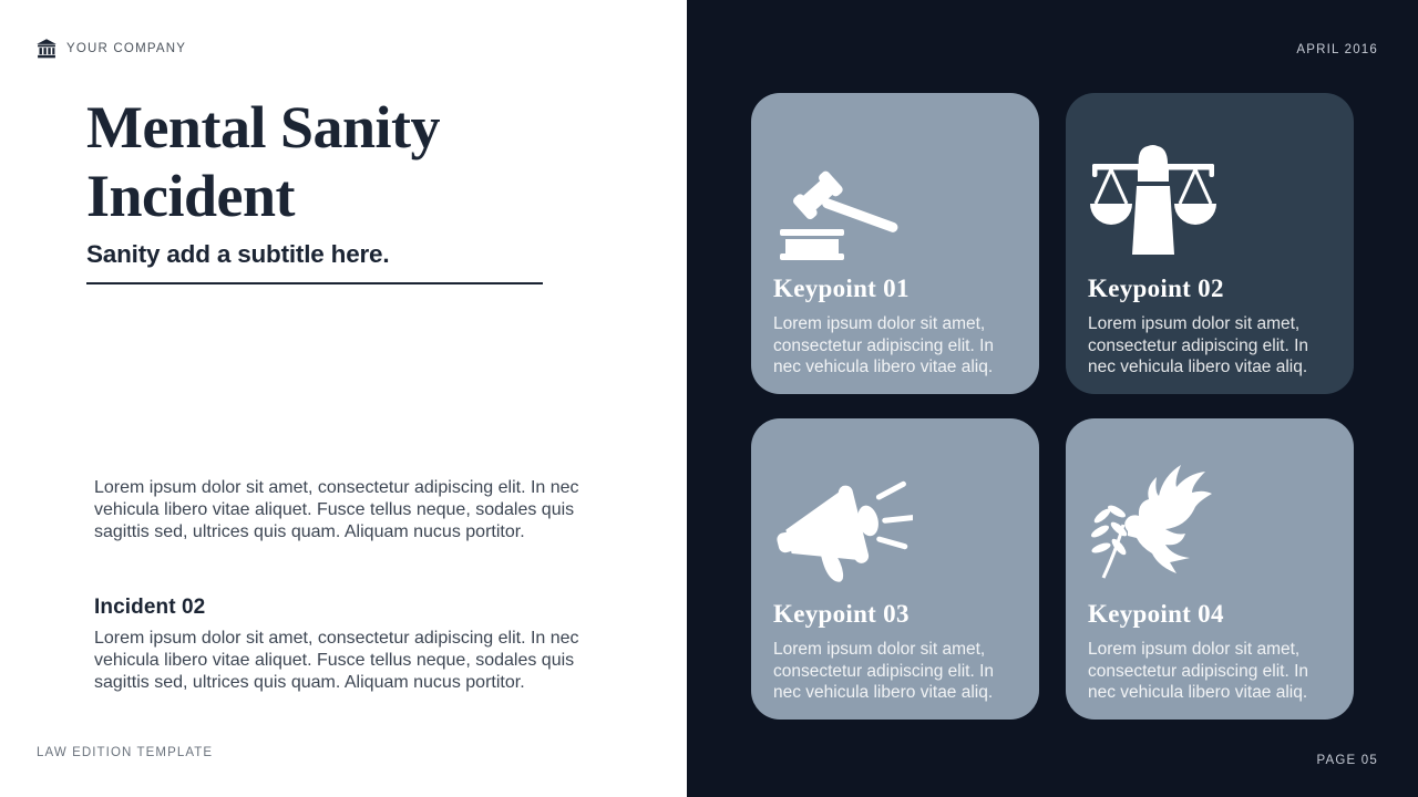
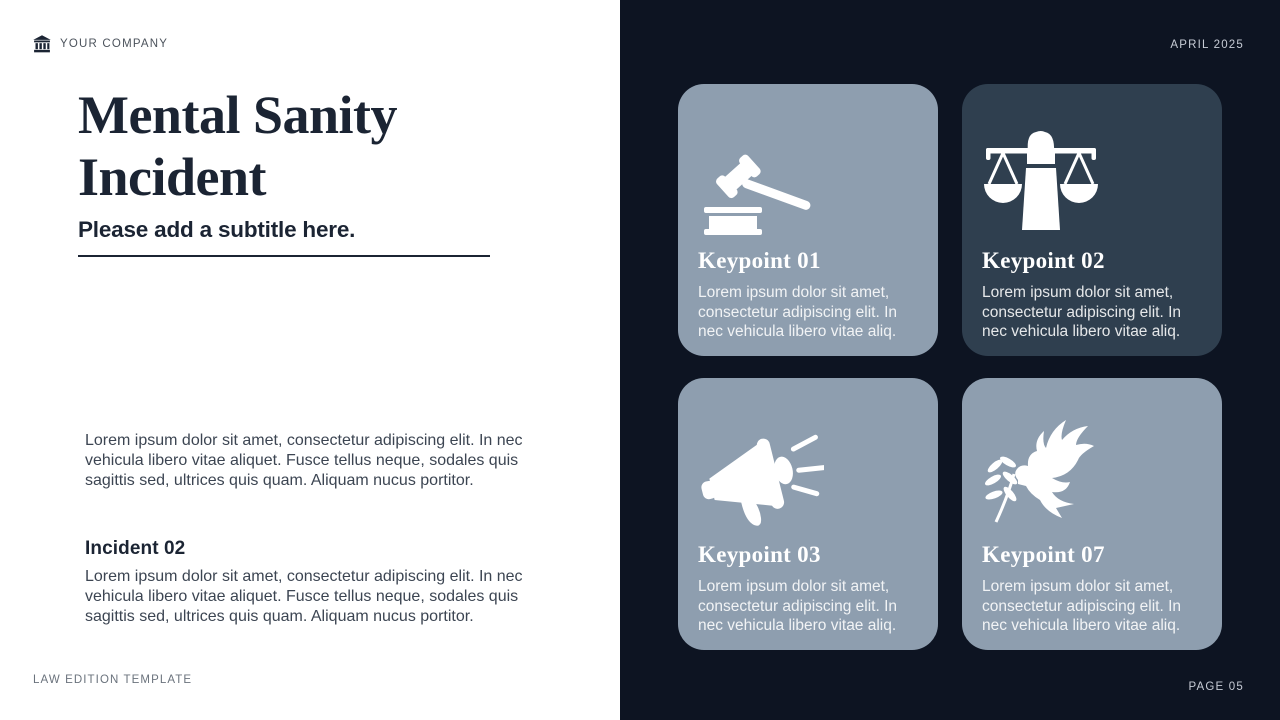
  YOUR COMPANY
  Mental Sanity
  Incident
- Sanity add a subtitle here.
+ Please add a subtitle here.
  Lorem ipsum dolor sit amet, consectetur adipiscing elit. In nec vehicula libero vitae aliquet. Fusce tellus neque, sodales quis sagittis sed, ultrices quis quam. Aliquam nucus portitor.
  Incident 02
  Lorem ipsum dolor sit amet, consectetur adipiscing elit. In nec vehicula libero vitae aliquet. Fusce tellus neque, sodales quis sagittis sed, ultrices quis quam. Aliquam nucus portitor.
  LAW EDITION TEMPLATE
- APRIL 2016
+ APRIL 2025
  Keypoint 01
  Lorem ipsum dolor sit amet, consectetur adipiscing elit. In nec vehicula libero vitae aliq.
  Keypoint 02
  Lorem ipsum dolor sit amet, consectetur adipiscing elit. In nec vehicula libero vitae aliq.
  Keypoint 03
  Lorem ipsum dolor sit amet, consectetur adipiscing elit. In nec vehicula libero vitae aliq.
- Keypoint 04
+ Keypoint 07
  Lorem ipsum dolor sit amet, consectetur adipiscing elit. In nec vehicula libero vitae aliq.
  PAGE 05
